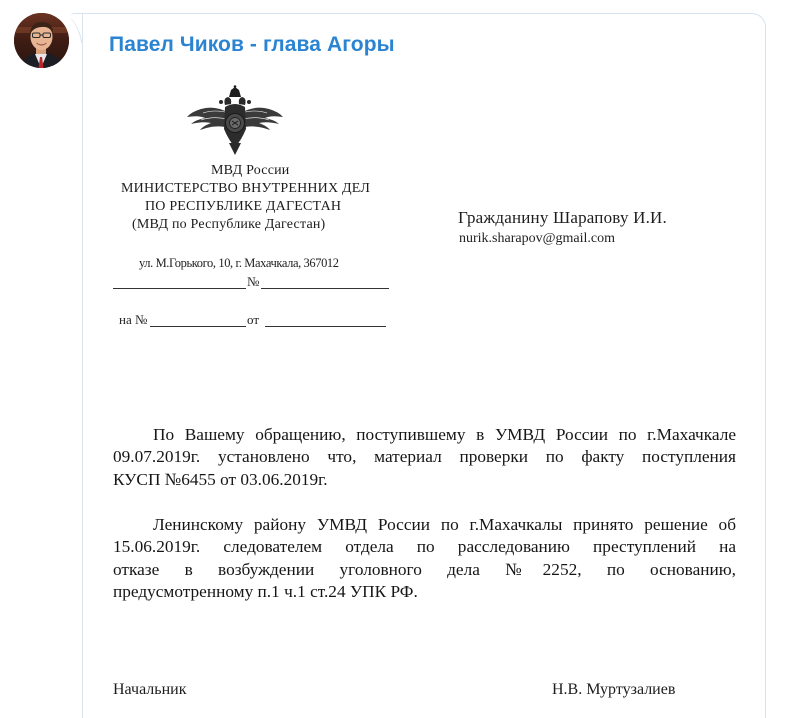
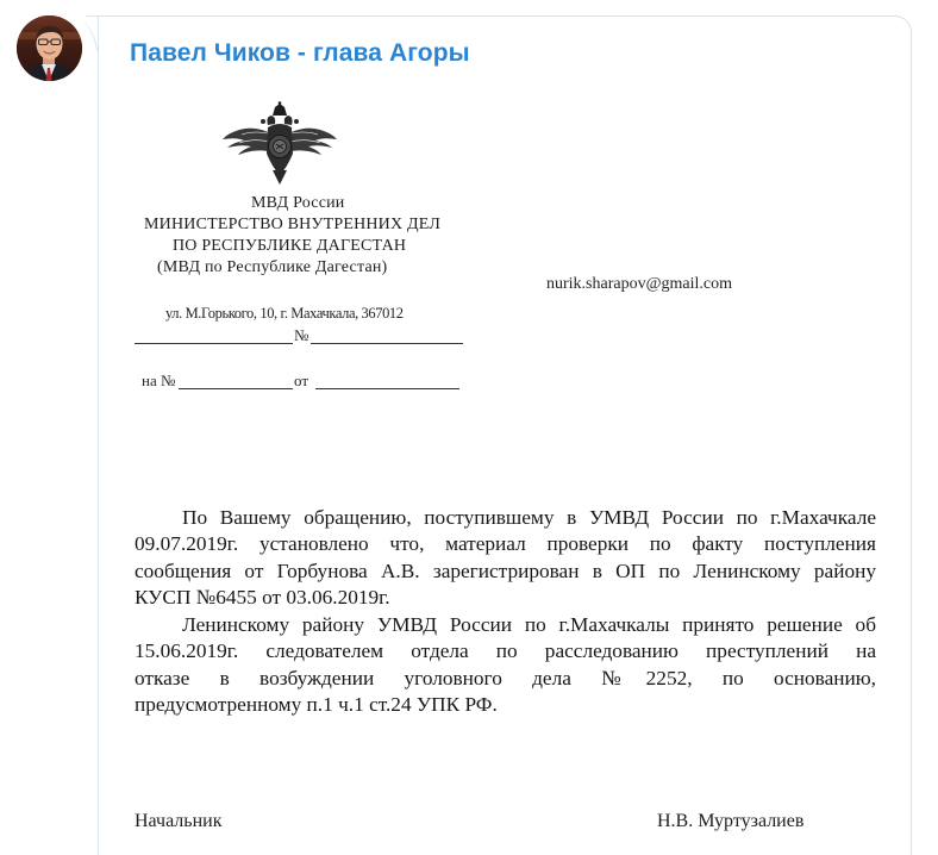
  Павел Чиков - глава Агоры
  МВД России
  МИНИСТЕРСТВО ВНУТРЕННИХ ДЕЛ
  ПО РЕСПУБЛИКЕ ДАГЕСТАН
  (МВД по Республике Дагестан)
  ул. М.Горького, 10, г. Махачкала, 367012
  №
  на №
  от
- Гражданину Шарапову И.И.
  nurik.sharapov@gmail.com
  По Вашему обращению, поступившему в УМВД России по г.Махачкале
  09.07.2019г. установлено что, материал проверки по факту поступления
+ сообщения от Горбунова А.В. зарегистрирован в ОП по Ленинскому району
  КУСП №6455 от 03.06.2019г.
  Ленинскому району УМВД России по г.Махачкалы принято решение об
  15.06.2019г. следователем отдела по расследованию преступлений на
  отказе в возбуждении уголовного дела №2252, по основанию,
  предусмотренному п.1 ч.1 ст.24 УПК РФ.
  Начальник
  Н.В. Муртузалиев
